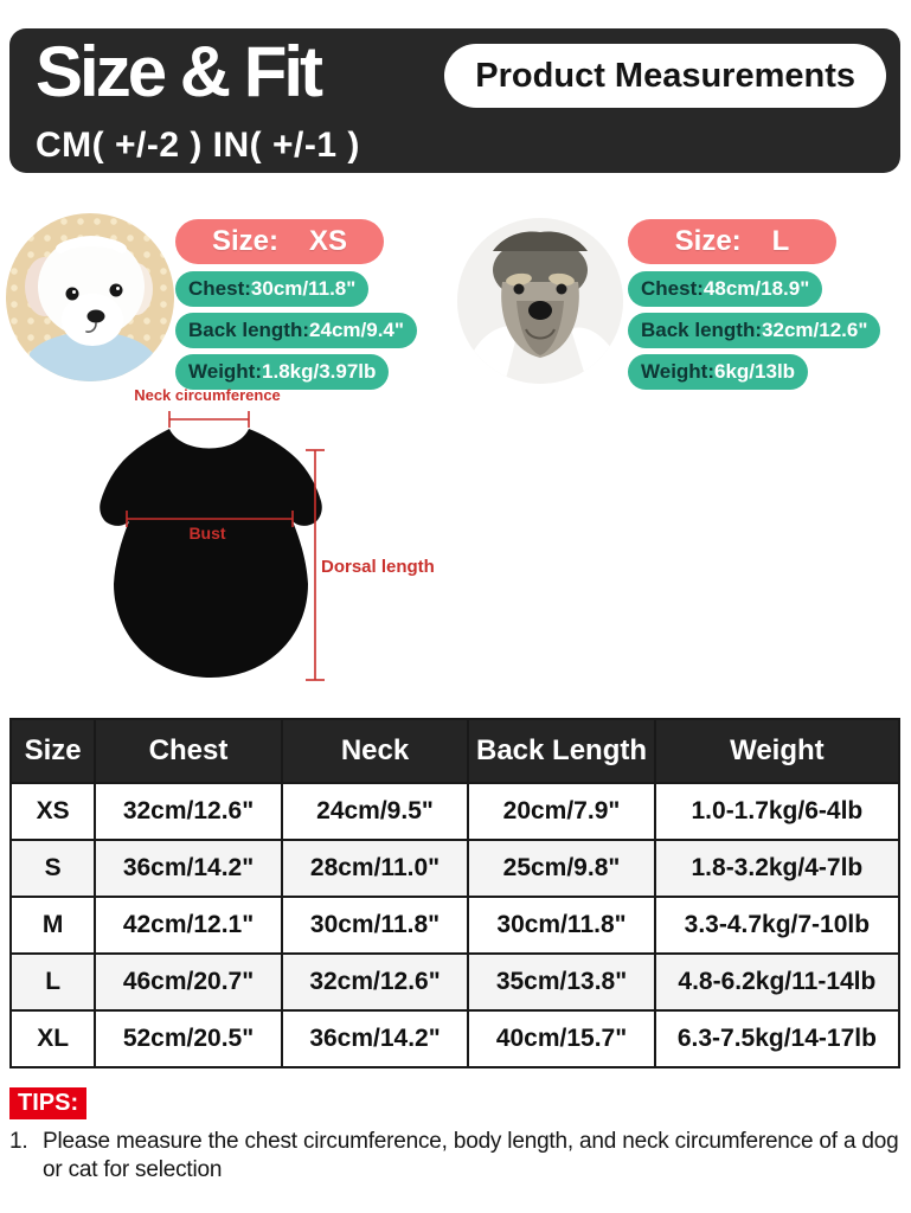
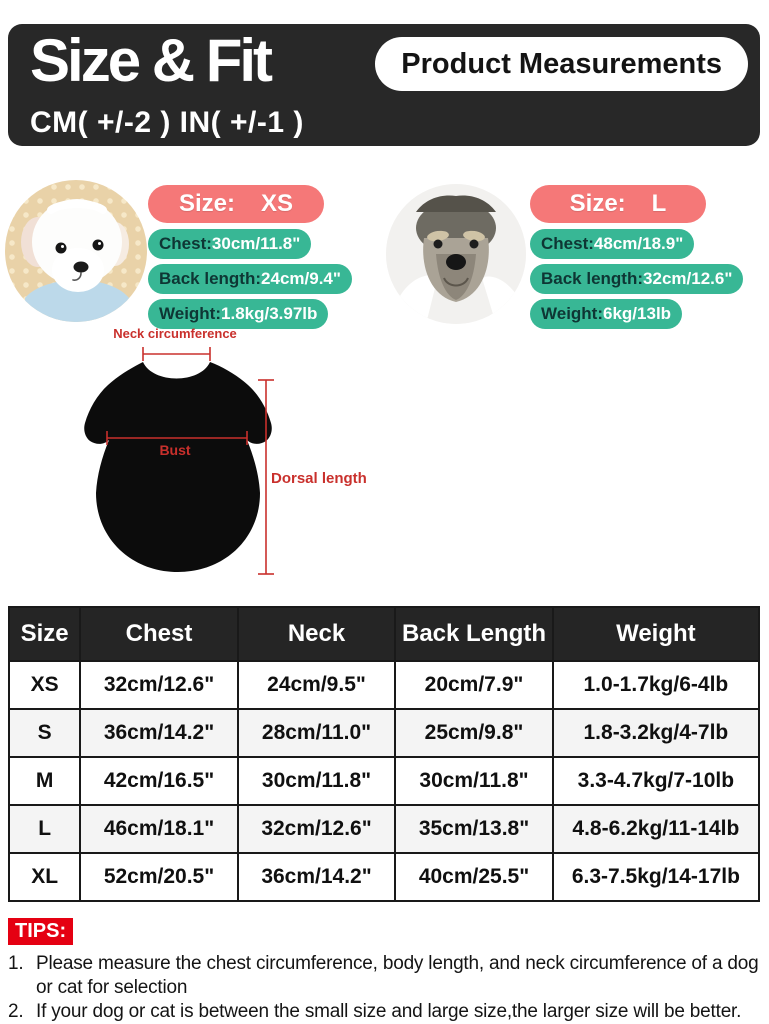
  Size & Fit
  Product Measurements
  CM( +/-2 ) IN( +/-1 )
  Size:
  XS
  Chest:
  30cm/11.8"
  Back length:
  24cm/9.4"
  Weight:
  1.8kg/3.97lb
  Size:
  L
  Chest:
  48cm/18.9"
  Back length:
  32cm/12.6"
  Weight:
  6kg/13lb
  Neck circumference
  Bust
  Dorsal length
  Size	Chest	Neck	Back Length	Weight
  XS	32cm/12.6"	24cm/9.5"	20cm/7.9"	1.0-1.7kg/6-4lb
  S	36cm/14.2"	28cm/11.0"	25cm/9.8"	1.8-3.2kg/4-7lb
- M	42cm/12.1"	30cm/11.8"	30cm/11.8"	3.3-4.7kg/7-10lb
+ M	42cm/16.5"	30cm/11.8"	30cm/11.8"	3.3-4.7kg/7-10lb
- L	46cm/20.7"	32cm/12.6"	35cm/13.8"	4.8-6.2kg/11-14lb
+ L	46cm/18.1"	32cm/12.6"	35cm/13.8"	4.8-6.2kg/11-14lb
- XL	52cm/20.5"	36cm/14.2"	40cm/15.7"	6.3-7.5kg/14-17lb
+ XL	52cm/20.5"	36cm/14.2"	40cm/25.5"	6.3-7.5kg/14-17lb
  TIPS:
  1.
  Please measure the chest circumference, body length, and neck circumference of a dog or cat for selection
+ 2.
+ If your dog or cat is between the small size and large size,the larger size will be better.
